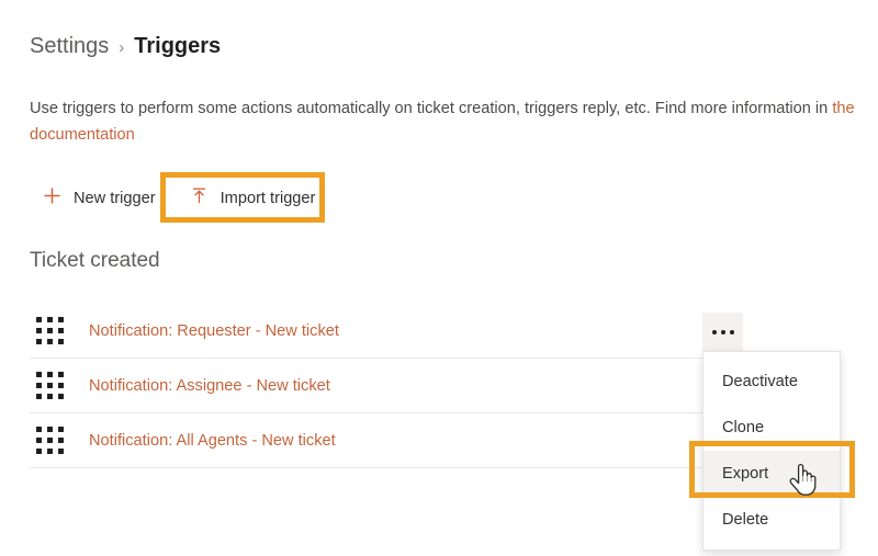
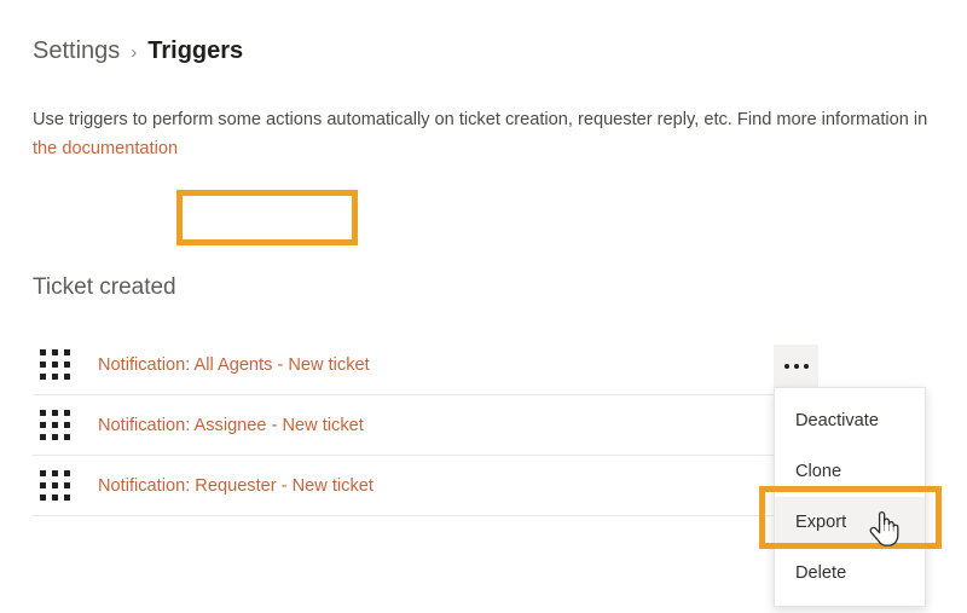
  Settings
  ›
  Triggers
- Use triggers to perform some actions automatically on ticket creation, triggers reply, etc. Find more information in the documentation
+ Use triggers to perform some actions automatically on ticket creation, requester reply, etc. Find more information in the documentation
- New trigger
- Import trigger
  Ticket created
- Notification: Requester - New ticket
+ Notification: All Agents - New ticket
  Notification: Assignee - New ticket
- Notification: All Agents - New ticket
+ Notification: Requester - New ticket
  Deactivate
  Clone
  Export
  Delete
